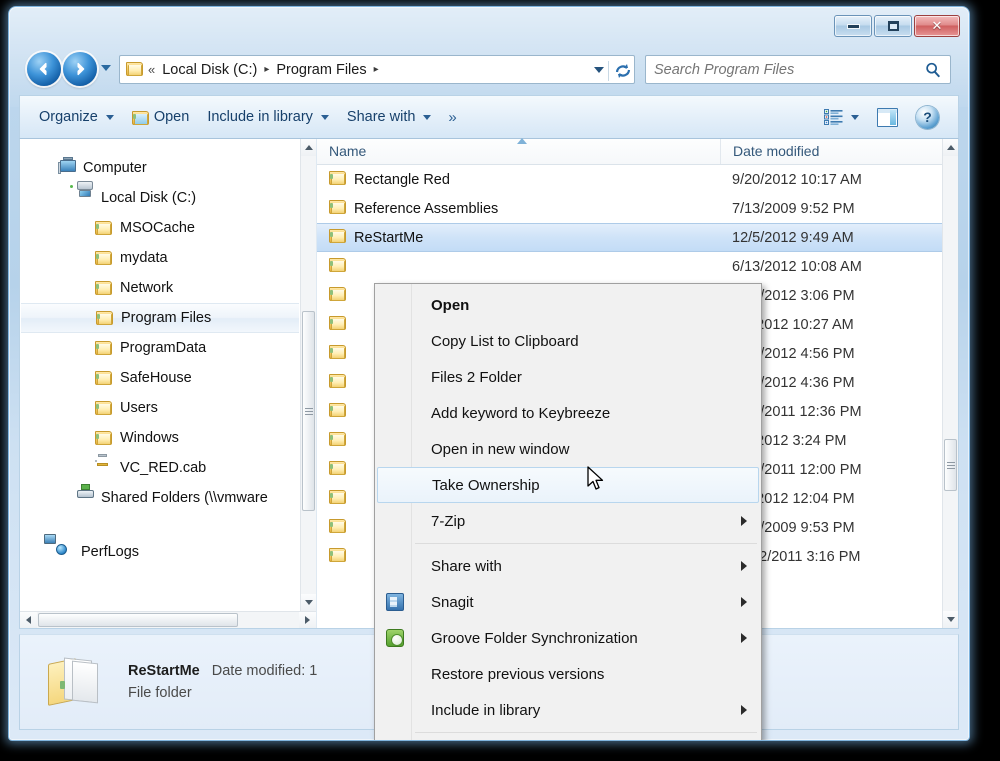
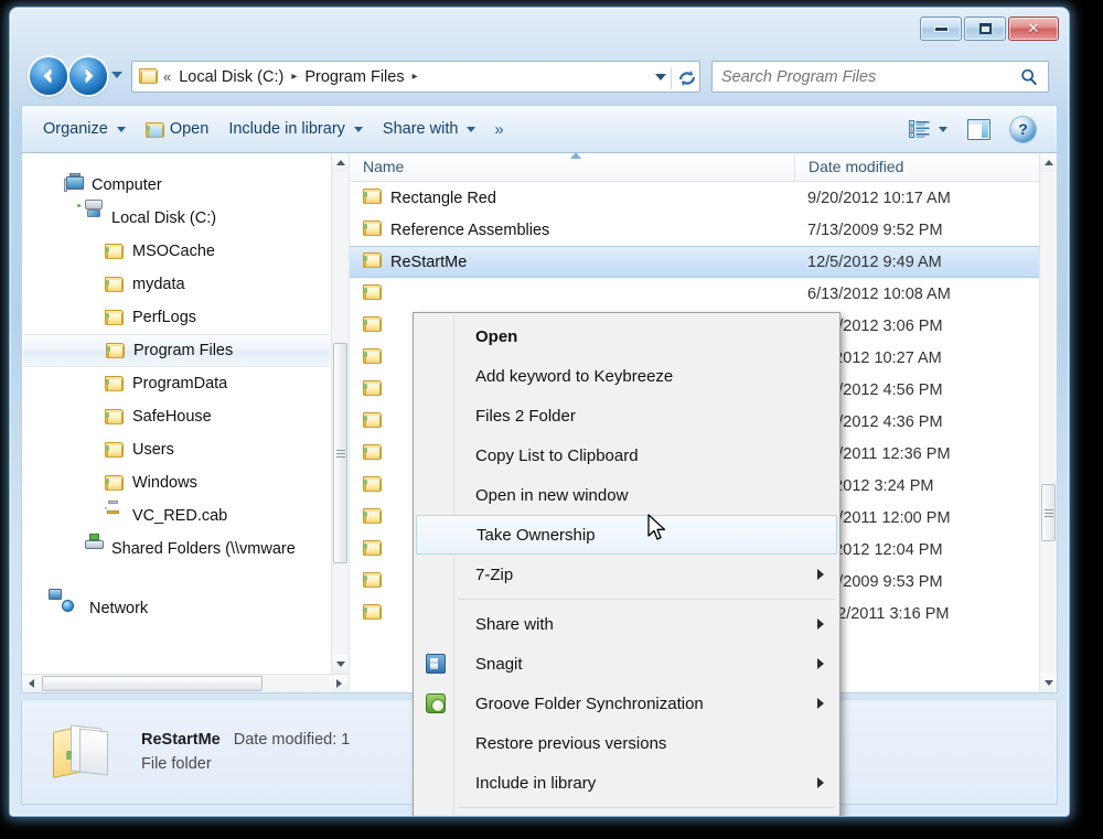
  ✕
  «
  Local Disk (C:)
  ▸
  Program Files
  ▸
  Search Program Files
  Organize
  Open
  Include in library
  Share with
  »
  ?
  Computer
  Local Disk (C:)
  MSOCache
  mydata
- Network
+ PerfLogs
  Program Files
  ProgramData
  SafeHouse
  Users
  Windows
  VC_RED.cab
  Shared Folders (\\vmware
- PerfLogs
+ Network
  Name
  Date modified
  Rectangle Red
  9/20/2012 10:17 AM
  Reference Assemblies
  7/13/2009 9:52 PM
  ReStartMe
  12/5/2012 9:49 AM
  6/13/2012 10:08 AM
  /2012 3:06 PM
  /2012 4:56 PM
  /2012 4:36 PM
  /2011 12:36 PM
  /2011 12:00 PM
  /2009 9:53 PM
  2/2011 3:16 PM
  ReStartMe Date modified: 1
  File folder
  Open
- Copy List to Clipboard
+ Add keyword to Keybreeze
  Files 2 Folder
- Add keyword to Keybreeze
+ Copy List to Clipboard
  Open in new window
  Take Ownership
  7-Zip
  Share with
  Snagit
  Groove Folder Synchronization
  Restore previous versions
  Include in library
